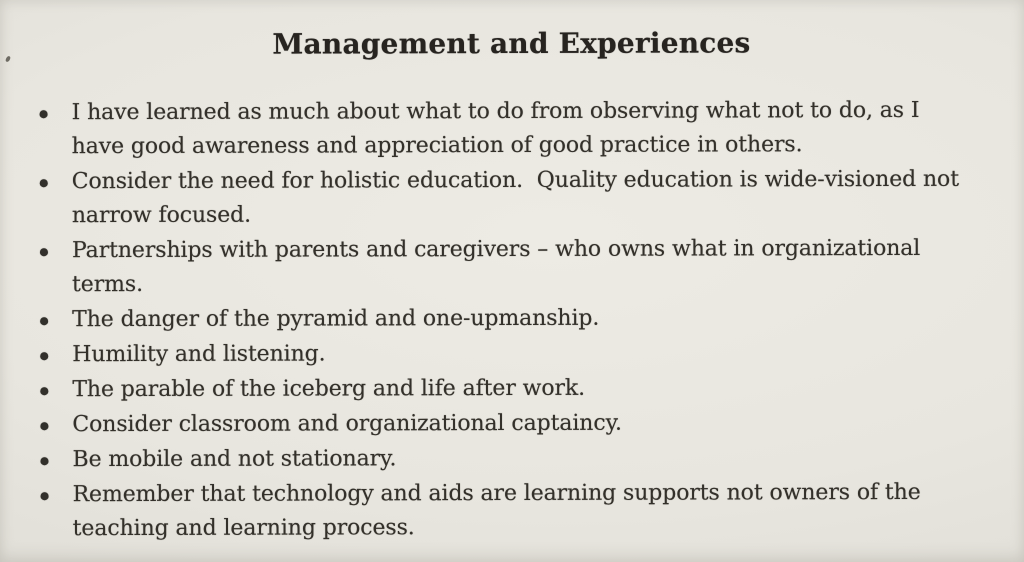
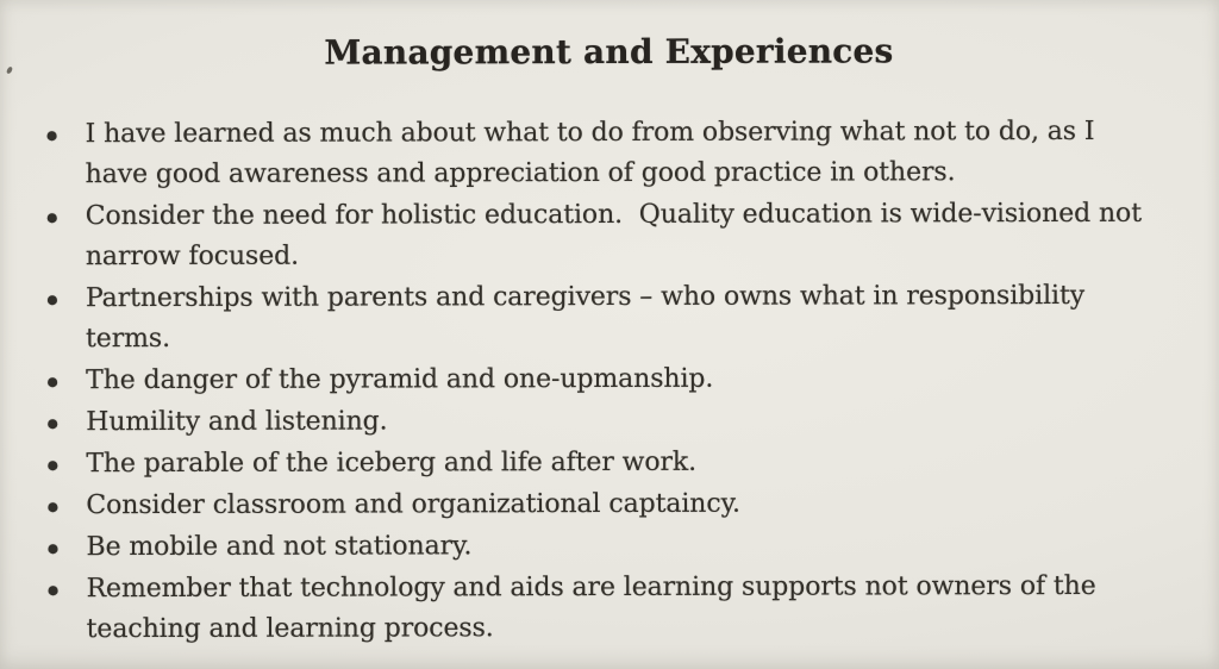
  Management and Experiences
  I have learned as much about what to do from observing what not to do, as I
  have good awareness and appreciation of good practice in others.
  Consider the need for holistic education. Quality education is wide-visioned not
  narrow focused.
- Partnerships with parents and caregivers – who owns what in organizational
+ Partnerships with parents and caregivers – who owns what in responsibility
  terms.
  The danger of the pyramid and one-upmanship.
  Humility and listening.
  The parable of the iceberg and life after work.
  Consider classroom and organizational captaincy.
  Be mobile and not stationary.
  Remember that technology and aids are learning supports not owners of the
  teaching and learning process.
